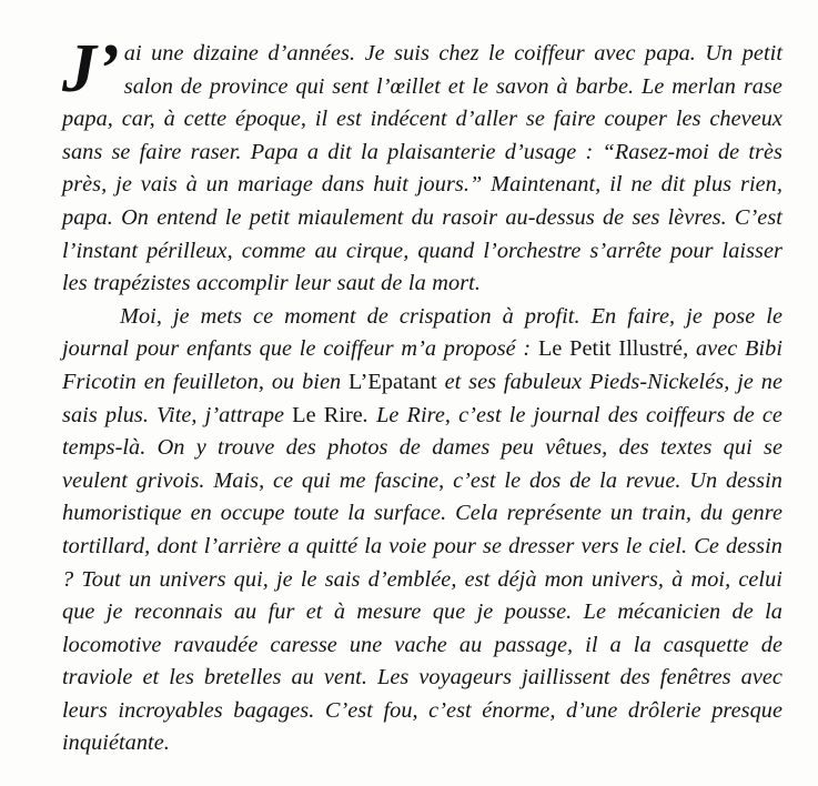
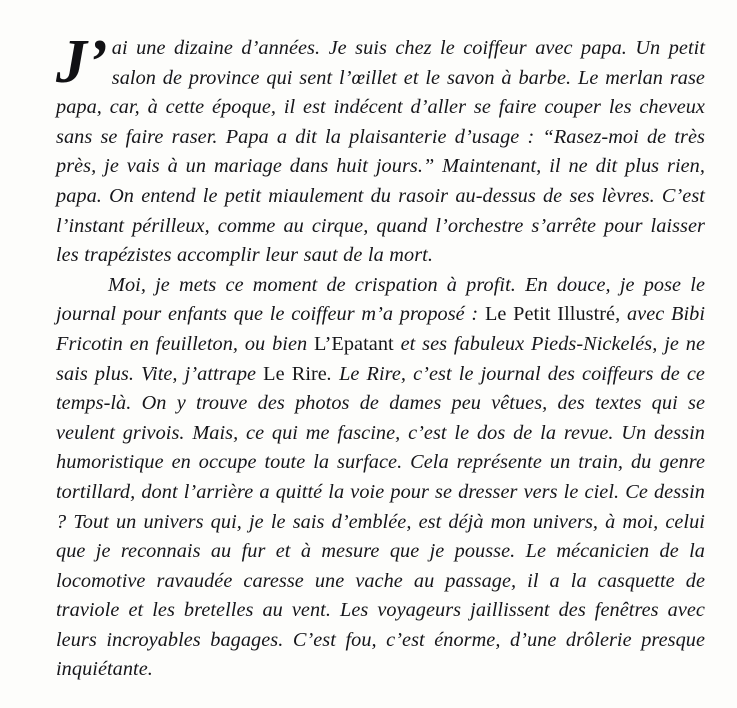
  J’
  ai une dizaine d’années. Je suis chez le coiffeur avec papa. Un petit salon de province qui sent l’œillet et le savon à barbe. Le merlan rase papa, car, à cette époque, il est indécent d’aller se faire couper les cheveux sans se faire raser. Papa a dit la plaisanterie d’usage : “Rasez-moi de très près, je vais à un mariage dans huit jours.” Maintenant, il ne dit plus rien, papa. On entend le petit miaulement du rasoir au-dessus de ses lèvres. C’est l’instant périlleux, comme au cirque, quand l’orchestre s’arrête pour laisser les trapézistes accomplir leur saut de la mort.
- Moi, je mets ce moment de crispation à profit. En faire, je pose le journal pour enfants que le coiffeur m’a proposé : Le Petit Illustré, avec Bibi Fricotin en feuilleton, ou bien L’Epatant et ses fabuleux Pieds-Nickelés, je ne sais plus. Vite, j’attrape Le Rire. Le Rire, c’est le journal des coiffeurs de ce temps-là. On y trouve des photos de dames peu vêtues, des textes qui se veulent grivois. Mais, ce qui me fascine, c’est le dos de la revue. Un dessin humoristique en occupe toute la surface. Cela représente un train, du genre tortillard, dont l’arrière a quitté la voie pour se dresser vers le ciel. Ce dessin ? Tout un univers qui, je le sais d’emblée, est déjà mon univers, à moi, celui que je reconnais au fur et à mesure que je pousse. Le mécanicien de la locomotive ravaudée caresse une vache au passage, il a la casquette de traviole et les bretelles au vent. Les voyageurs jaillissent des fenêtres avec leurs incroyables bagages. C’est fou, c’est énorme, d’une drôlerie presque inquiétante.
+ Moi, je mets ce moment de crispation à profit. En douce, je pose le journal pour enfants que le coiffeur m’a proposé : Le Petit Illustré, avec Bibi Fricotin en feuilleton, ou bien L’Epatant et ses fabuleux Pieds-Nickelés, je ne sais plus. Vite, j’attrape Le Rire. Le Rire, c’est le journal des coiffeurs de ce temps-là. On y trouve des photos de dames peu vêtues, des textes qui se veulent grivois. Mais, ce qui me fascine, c’est le dos de la revue. Un dessin humoristique en occupe toute la surface. Cela représente un train, du genre tortillard, dont l’arrière a quitté la voie pour se dresser vers le ciel. Ce dessin ? Tout un univers qui, je le sais d’emblée, est déjà mon univers, à moi, celui que je reconnais au fur et à mesure que je pousse. Le mécanicien de la locomotive ravaudée caresse une vache au passage, il a la casquette de traviole et les bretelles au vent. Les voyageurs jaillissent des fenêtres avec leurs incroyables bagages. C’est fou, c’est énorme, d’une drôlerie presque inquiétante.
